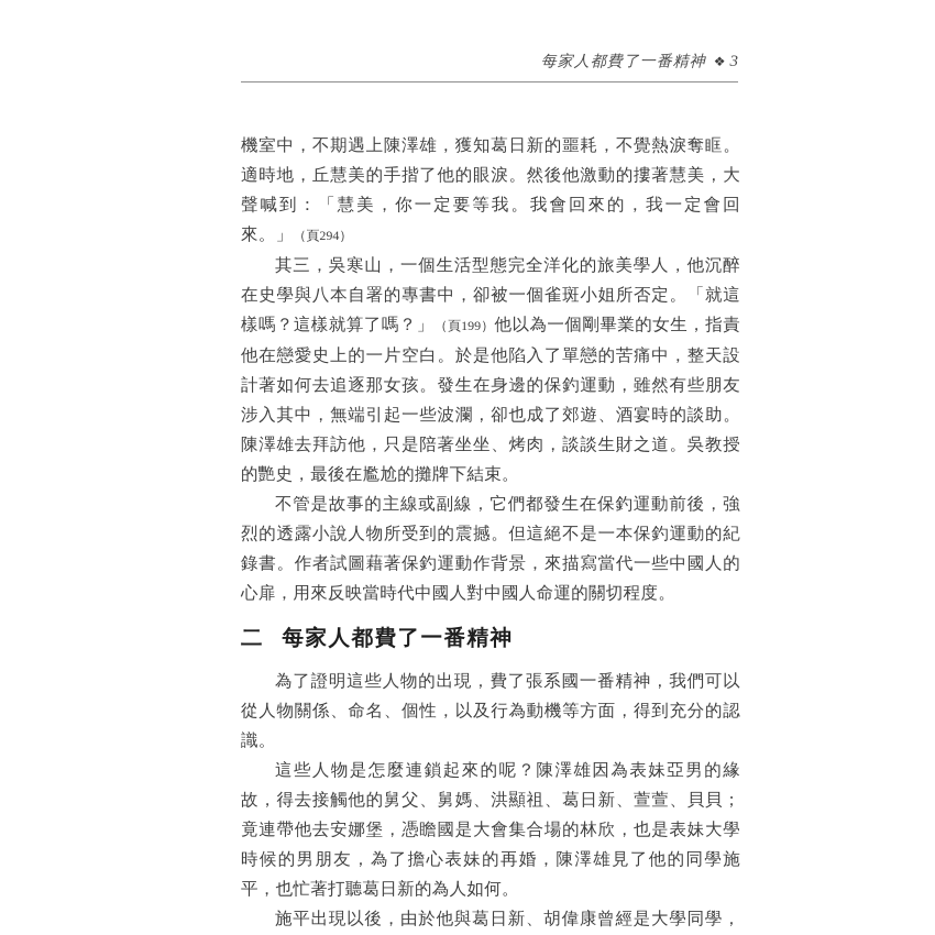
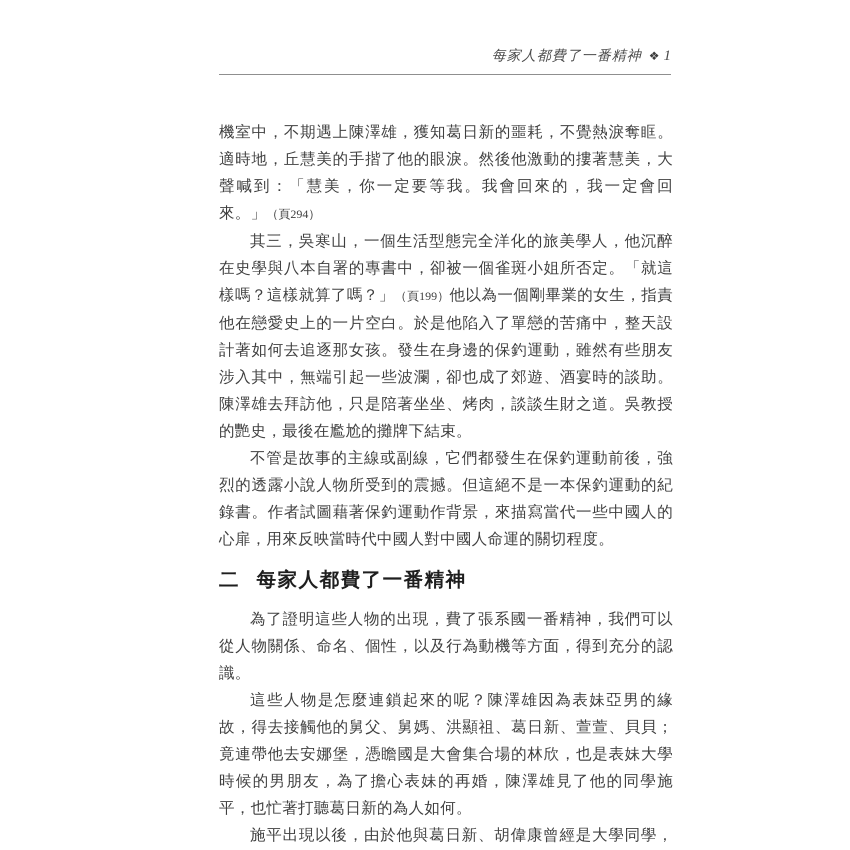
- 每家人都費了一番精神 ❖ 3
+ 每家人都費了一番精神 ❖ 1
  機室中，不期遇上陳澤雄，獲知葛日新的噩耗，不覺熱淚奪眶。適時地，丘慧美的手揩了他的眼淚。然後他激動的摟著慧美，大聲喊到：「慧美，你一定要等我。我會回來的，我一定會回來。」（頁294）
  其三，吳寒山，一個生活型態完全洋化的旅美學人，他沉醉在史學與八本自署的專書中，卻被一個雀斑小姐所否定。「就這樣嗎？這樣就算了嗎？」（頁199）他以為一個剛畢業的女生，指責他在戀愛史上的一片空白。於是他陷入了單戀的苦痛中，整天設計著如何去追逐那女孩。發生在身邊的保釣運動，雖然有些朋友涉入其中，無端引起一些波瀾，卻也成了郊遊、酒宴時的談助。陳澤雄去拜訪他，只是陪著坐坐、烤肉，談談生財之道。吳教授的艷史，最後在尷尬的攤牌下結束。
  不管是故事的主線或副線，它們都發生在保釣運動前後，強烈的透露小說人物所受到的震撼。但這絕不是一本保釣運動的紀錄書。作者試圖藉著保釣運動作背景，來描寫當代一些中國人的心扉，用來反映當時代中國人對中國人命運的關切程度。
  二 每家人都費了一番精神
  為了證明這些人物的出現，費了張系國一番精神，我們可以從人物關係、命名、個性，以及行為動機等方面，得到充分的認識。
  這些人物是怎麼連鎖起來的呢？陳澤雄因為表妹亞男的緣故，得去接觸他的舅父、舅媽、洪顯祖、葛日新、萱萱、貝貝；竟連帶他去安娜堡，憑瞻國是大會集合場的林欣，也是表妹大學時候的男朋友，為了擔心表妹的再婚，陳澤雄見了他的同學施平，也忙著打聽葛日新的為人如何。
  施平出現以後，由於他與葛日新、胡偉康曾經是大學同學，
